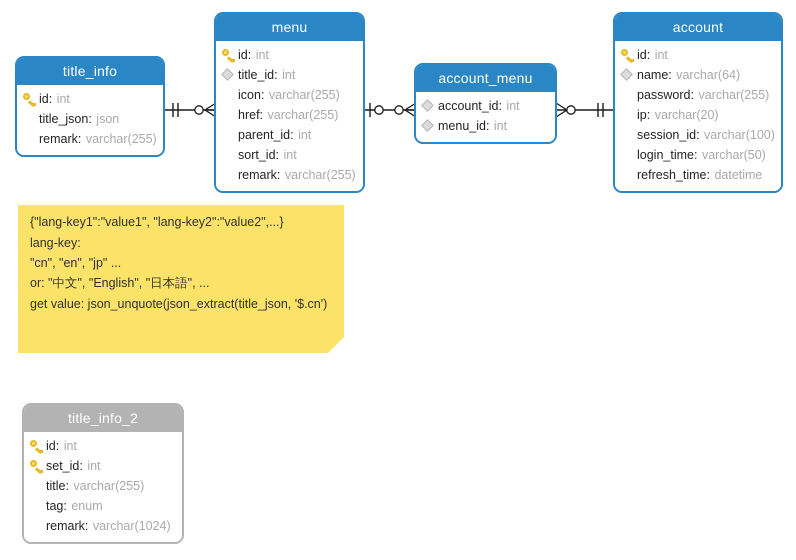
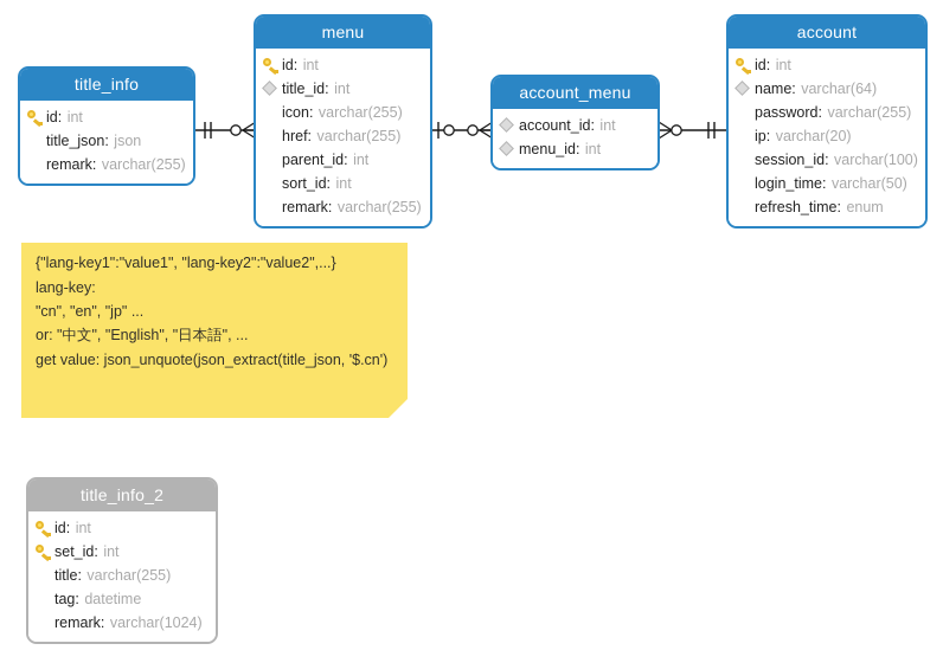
  title_info
  id
  :
  int
  title_json
  :
  json
  remark
  :
  varchar(255)
  menu
  id
  :
  int
  title_id
  :
  int
  icon
  :
  varchar(255)
  href
  :
  varchar(255)
  parent_id
  :
  int
  sort_id
  :
  int
  remark
  :
  varchar(255)
  account_menu
  account_id
  :
  int
  menu_id
  :
  int
  account
  id
  :
  int
  name
  :
  varchar(64)
  password
  :
  varchar(255)
  ip
  :
  varchar(20)
  session_id
  :
  varchar(100)
  login_time
  :
  varchar(50)
  refresh_time
  :
- datetime
+ enum
  title_info_2
  id
  :
  int
  set_id
  :
  int
  title
  :
  varchar(255)
  tag
  :
- enum
+ datetime
  remark
  :
  varchar(1024)
  {"lang-key1":"value1", "lang-key2":"value2",...}
  lang-key:
  "cn", "en", "jp" ...
  or: "中文", "English", "日本語", ...
  get value: json_unquote(json_extract(title_json, '$.cn')
